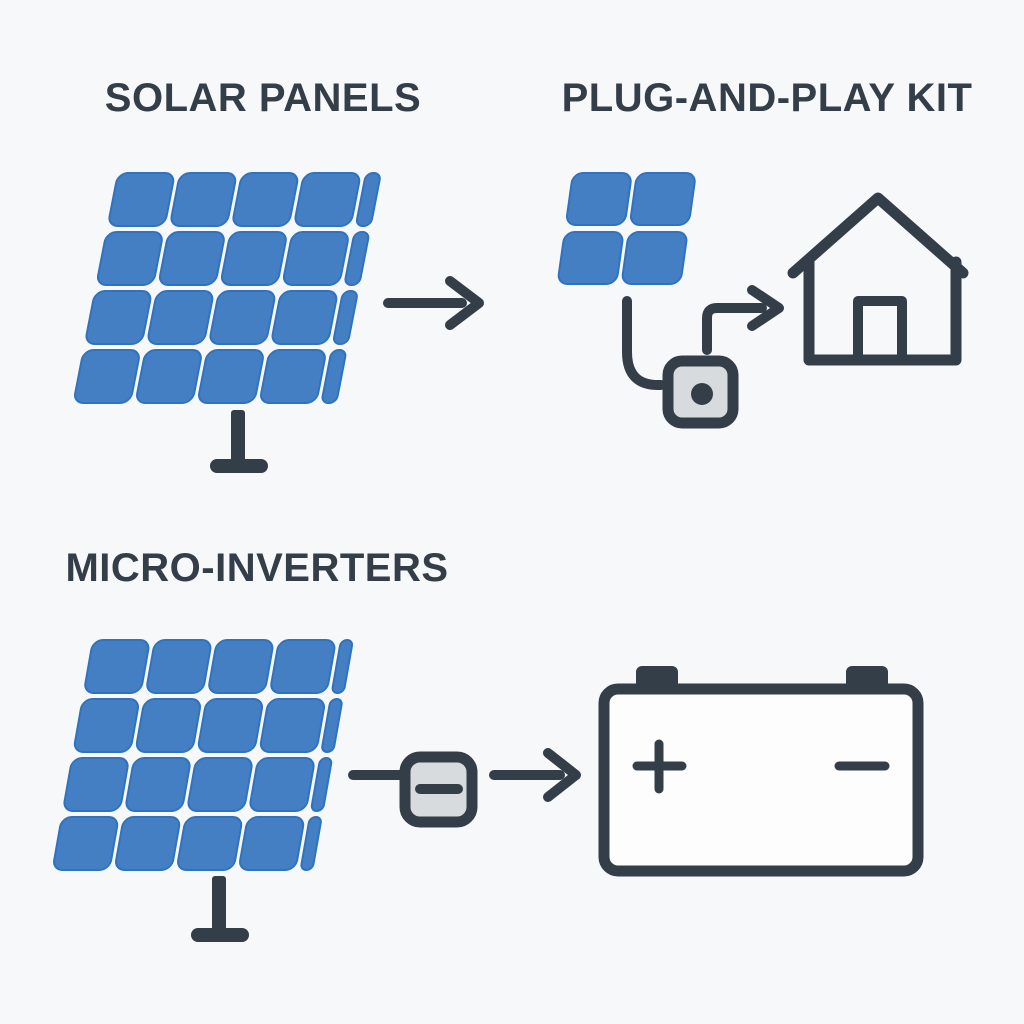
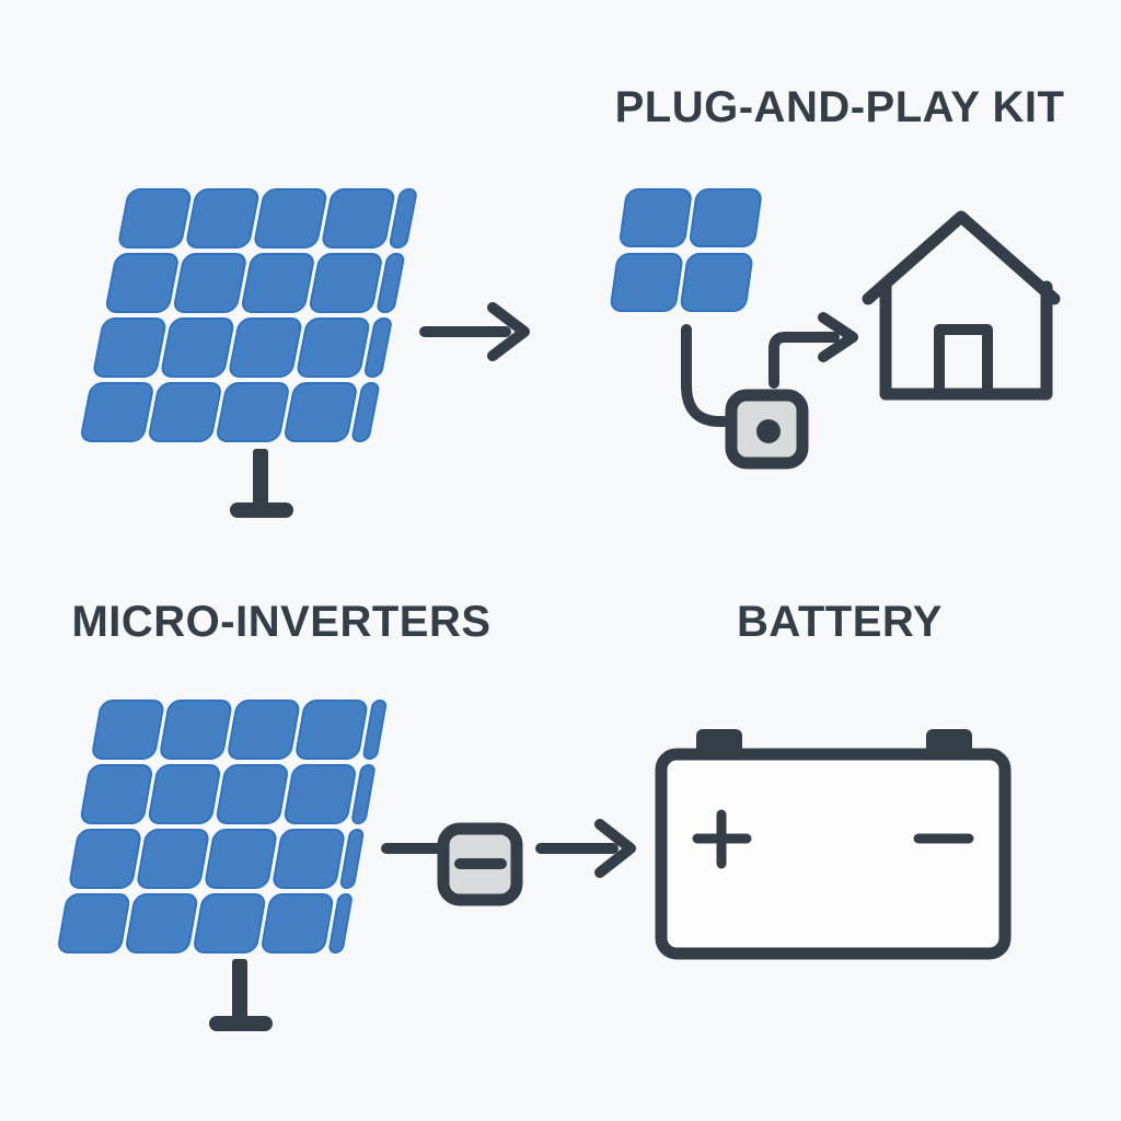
- SOLAR PANELS
  PLUG-AND-PLAY KIT
  MICRO-INVERTERS
+ BATTERY
